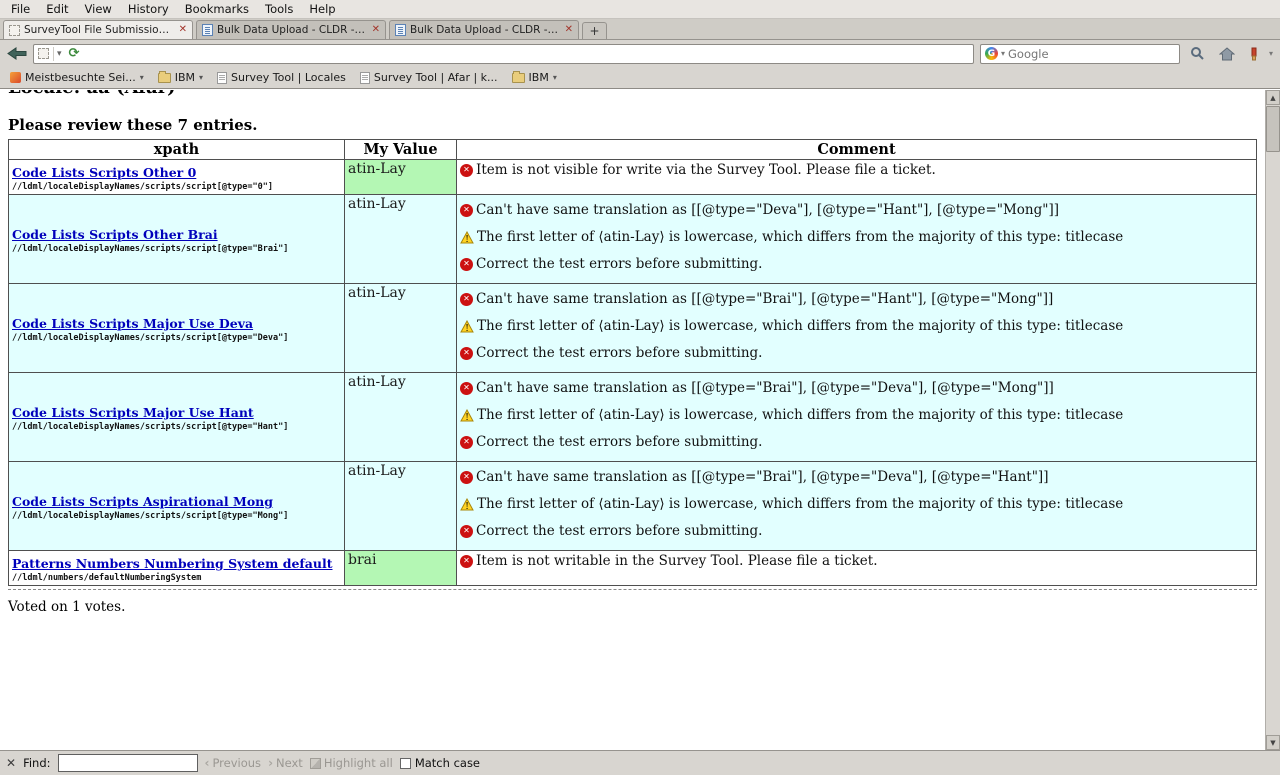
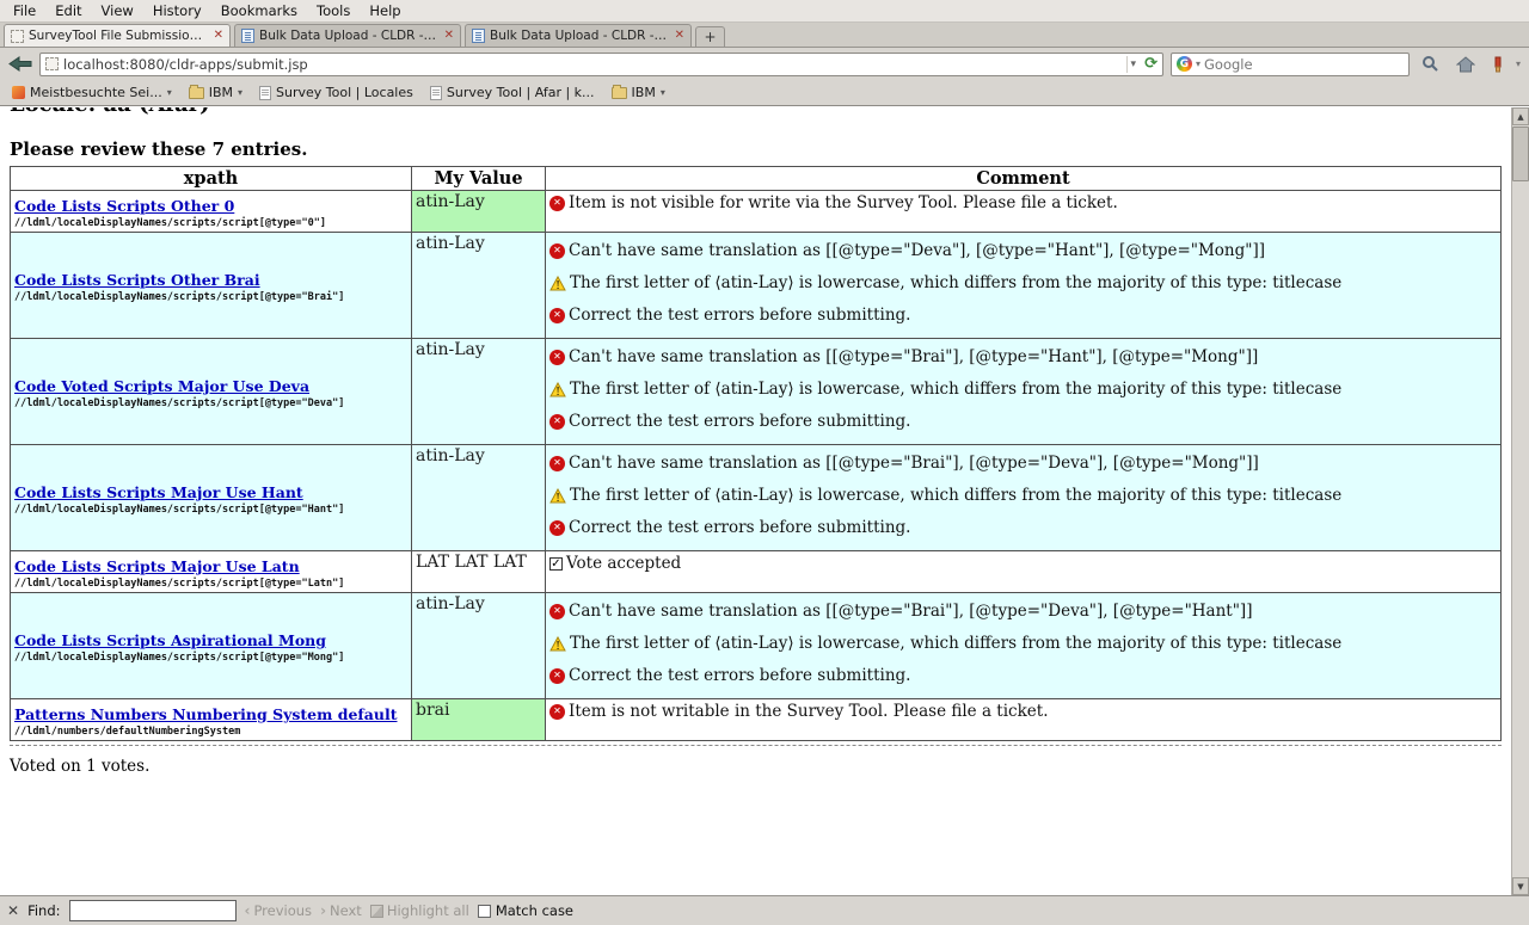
  File
  Edit
  View
  History
  Bookmarks
  Tools
  Help
  SurveyTool File Submission |
  ✕
  Bulk Data Upload - CLDR - U
  ✕
  Bulk Data Upload - CLDR - U
  ✕
  +
+ localhost:8080/cldr-apps/submit.jsp
  ▾
  ⟳
  G
  ▾
  Google
  ▾
  Meistbesuchte Sei...
  ▾
  IBM
  ▾
  Survey Tool | Locales
  Survey Tool | Afar | k...
  IBM
  ▾
  Please review these 7 entries.
  xpath	My Value	Comment
  Code Lists Scripts Other 0 //ldml/localeDisplayNames/scripts/script[@type="0"]	atin-Lay	✕ Item is not visible for write via the Survey Tool. Please file a ticket.
  Code Lists Scripts Other Brai //ldml/localeDisplayNames/scripts/script[@type="Brai"]	atin-Lay	✕ Can't have same translation as [[@type="Deva"], [@type="Hant"], [@type="Mong"]] ! The first letter of ⟨atin-Lay⟩ is lowercase, which differs from the majority of this type: titlecase ✕ Correct the test errors before submitting.
- Code Lists Scripts Major Use Deva //ldml/localeDisplayNames/scripts/script[@type="Deva"]	atin-Lay	✕ Can't have same translation as [[@type="Brai"], [@type="Hant"], [@type="Mong"]] ! The first letter of ⟨atin-Lay⟩ is lowercase, which differs from the majority of this type: titlecase ✕ Correct the test errors before submitting.
+ Code Voted Scripts Major Use Deva //ldml/localeDisplayNames/scripts/script[@type="Deva"]	atin-Lay	✕ Can't have same translation as [[@type="Brai"], [@type="Hant"], [@type="Mong"]] ! The first letter of ⟨atin-Lay⟩ is lowercase, which differs from the majority of this type: titlecase ✕ Correct the test errors before submitting.
  Code Lists Scripts Major Use Hant //ldml/localeDisplayNames/scripts/script[@type="Hant"]	atin-Lay	✕ Can't have same translation as [[@type="Brai"], [@type="Deva"], [@type="Mong"]] ! The first letter of ⟨atin-Lay⟩ is lowercase, which differs from the majority of this type: titlecase ✕ Correct the test errors before submitting.
+ Code Lists Scripts Major Use Latn //ldml/localeDisplayNames/scripts/script[@type="Latn"]	LAT LAT LAT	✓ Vote accepted
  Code Lists Scripts Aspirational Mong //ldml/localeDisplayNames/scripts/script[@type="Mong"]	atin-Lay	✕ Can't have same translation as [[@type="Brai"], [@type="Deva"], [@type="Hant"]] ! The first letter of ⟨atin-Lay⟩ is lowercase, which differs from the majority of this type: titlecase ✕ Correct the test errors before submitting.
  Patterns Numbers Numbering System default //ldml/numbers/defaultNumberingSystem	brai	✕ Item is not writable in the Survey Tool. Please file a ticket.
  Voted on 1 votes.
  ▲
  ▼
  ✕
  Find:
  ‹
  Previous
  ›
  Next
  Highlight all
  Match case
